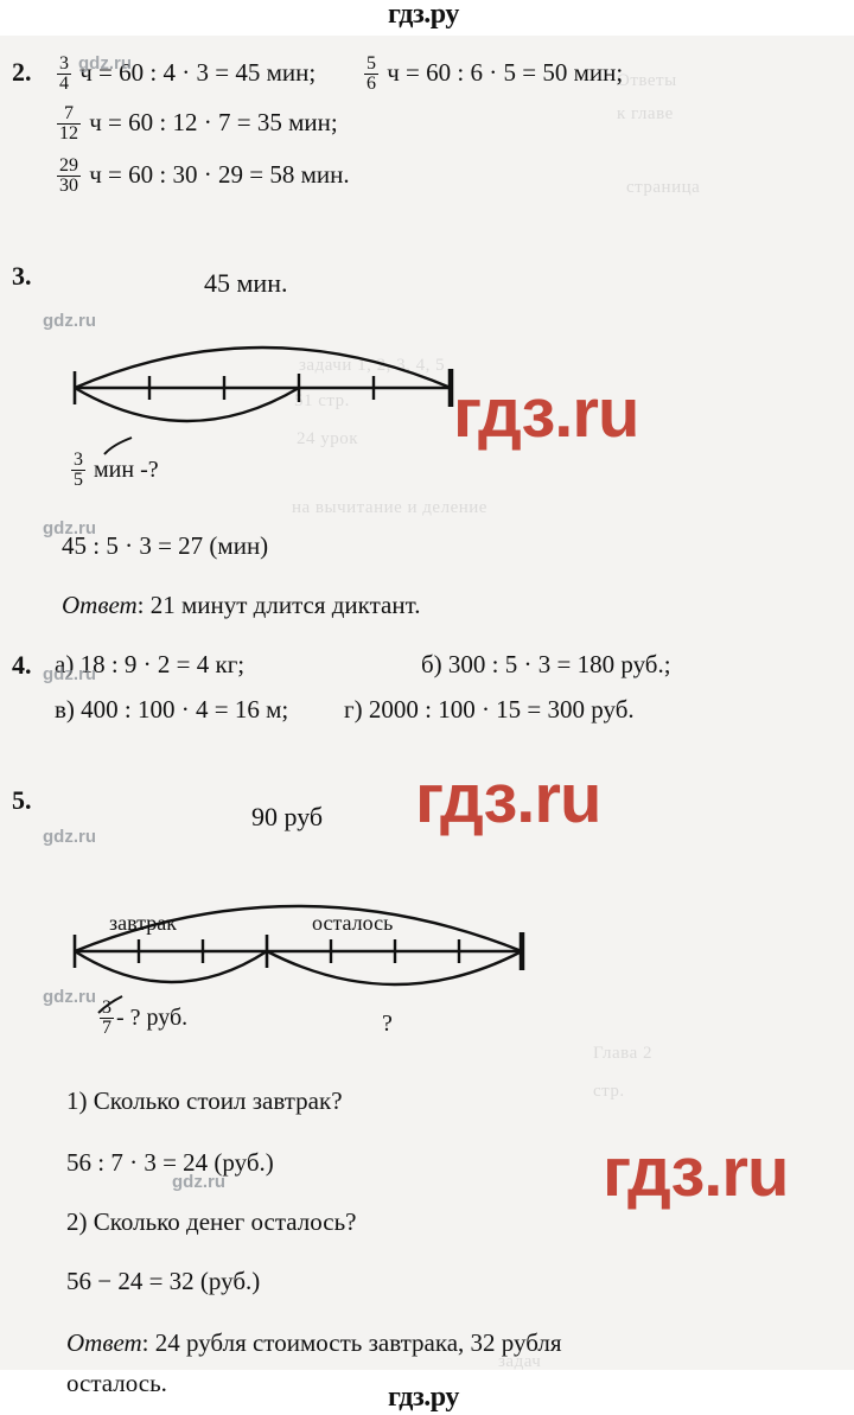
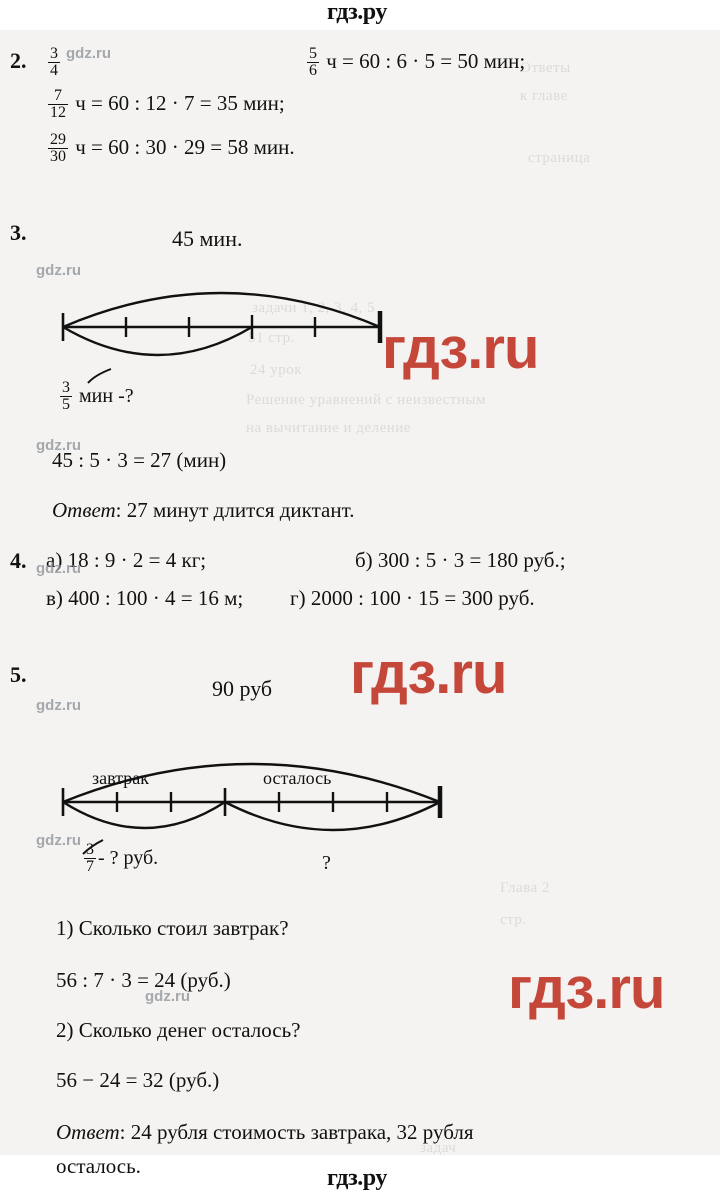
  гдз.ру
  гдз.ру
  Ответы
  к главе
  страница
  задачи 1, 2 3, 4, 5
  1 стр.
  24 урок
+ Решение уравнений с неизвестным
  на вычитание и деление
  Глава 2
  стр.
  задач
  2.
  3
  4
- ч = 60 : 4 · 3 = 45 мин;
  5
  6
  ч = 60 : 6 · 5 = 50 мин;
  7
  12
  ч = 60 : 12 · 7 = 35 мин;
  29
  30
  ч = 60 : 30 · 29 = 58 мин.
  3.
  45 мин.
  3
  5
  мин -?
  45 : 5 · 3 = 27 (мин)
- Ответ: 21 минут длится диктант.
+ Ответ: 27 минут длится диктант.
  4.
  а) 18 : 9 · 2 = 4 кг;
  б) 300 : 5 · 3 = 180 руб.;
  в) 400 : 100 · 4 = 16 м;
  г) 2000 : 100 · 15 = 300 руб.
  5.
  90 руб
  завтрак
  осталось
  3
  7
  - ? руб.
  ?
  1) Сколько стоил завтрак?
  56 : 7 · 3 = 24 (руб.)
  2) Сколько денег осталось?
  56 − 24 = 32 (руб.)
  Ответ: 24 рубля стоимость завтрака, 32 рубля
  осталось.
  гдз.ru
  гдз.ru
  гдз.ru
  gdz.ru
  gdz.ru
  gdz.ru
  gdz.ru
  gdz.ru
  gdz.ru
  gdz.ru
